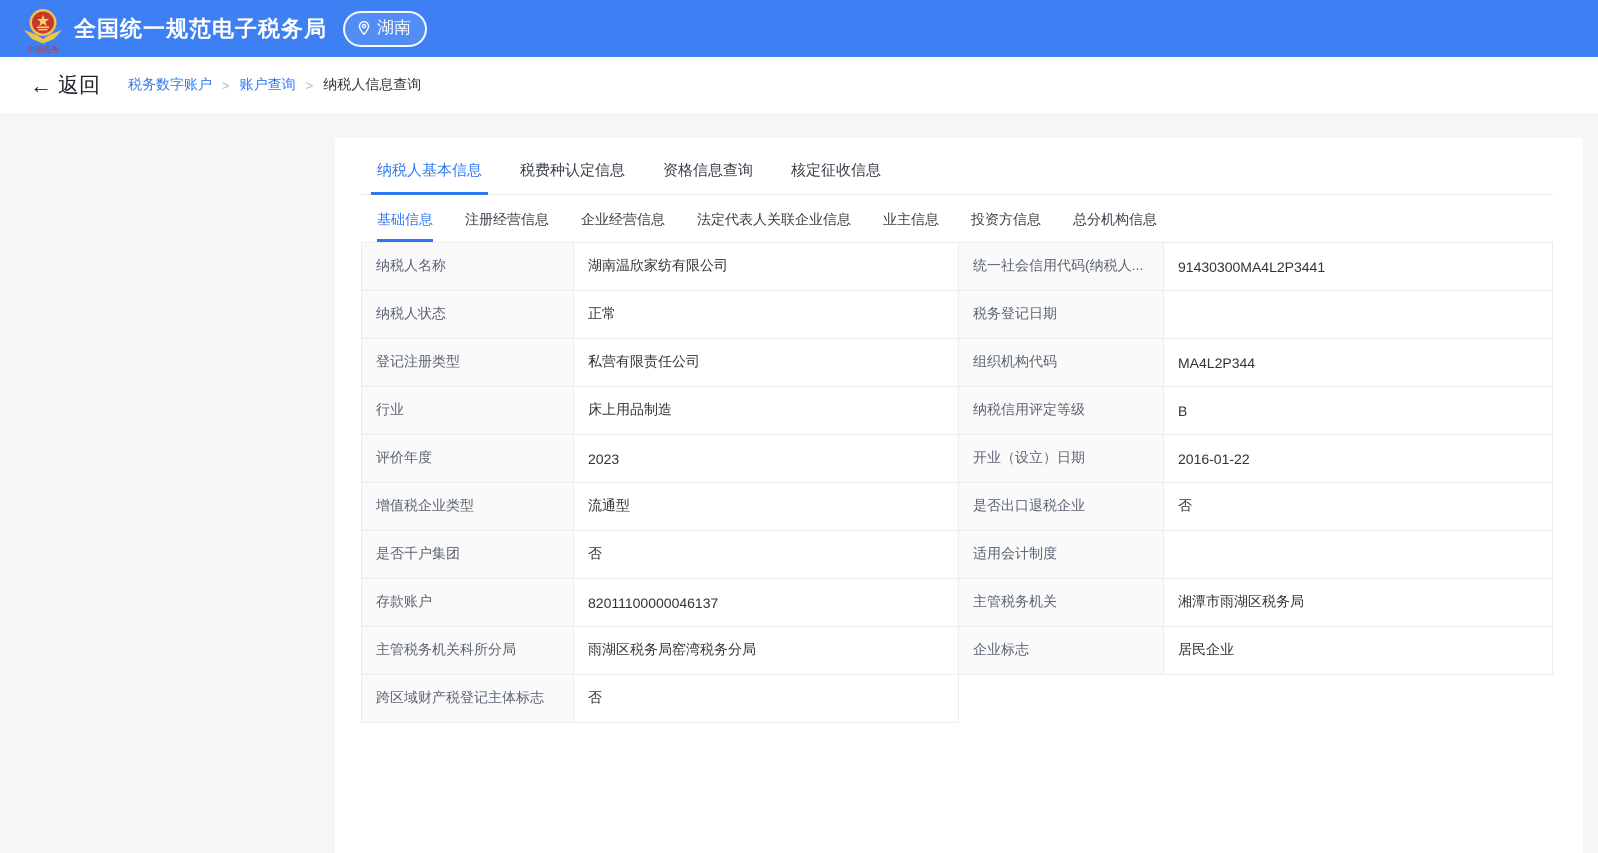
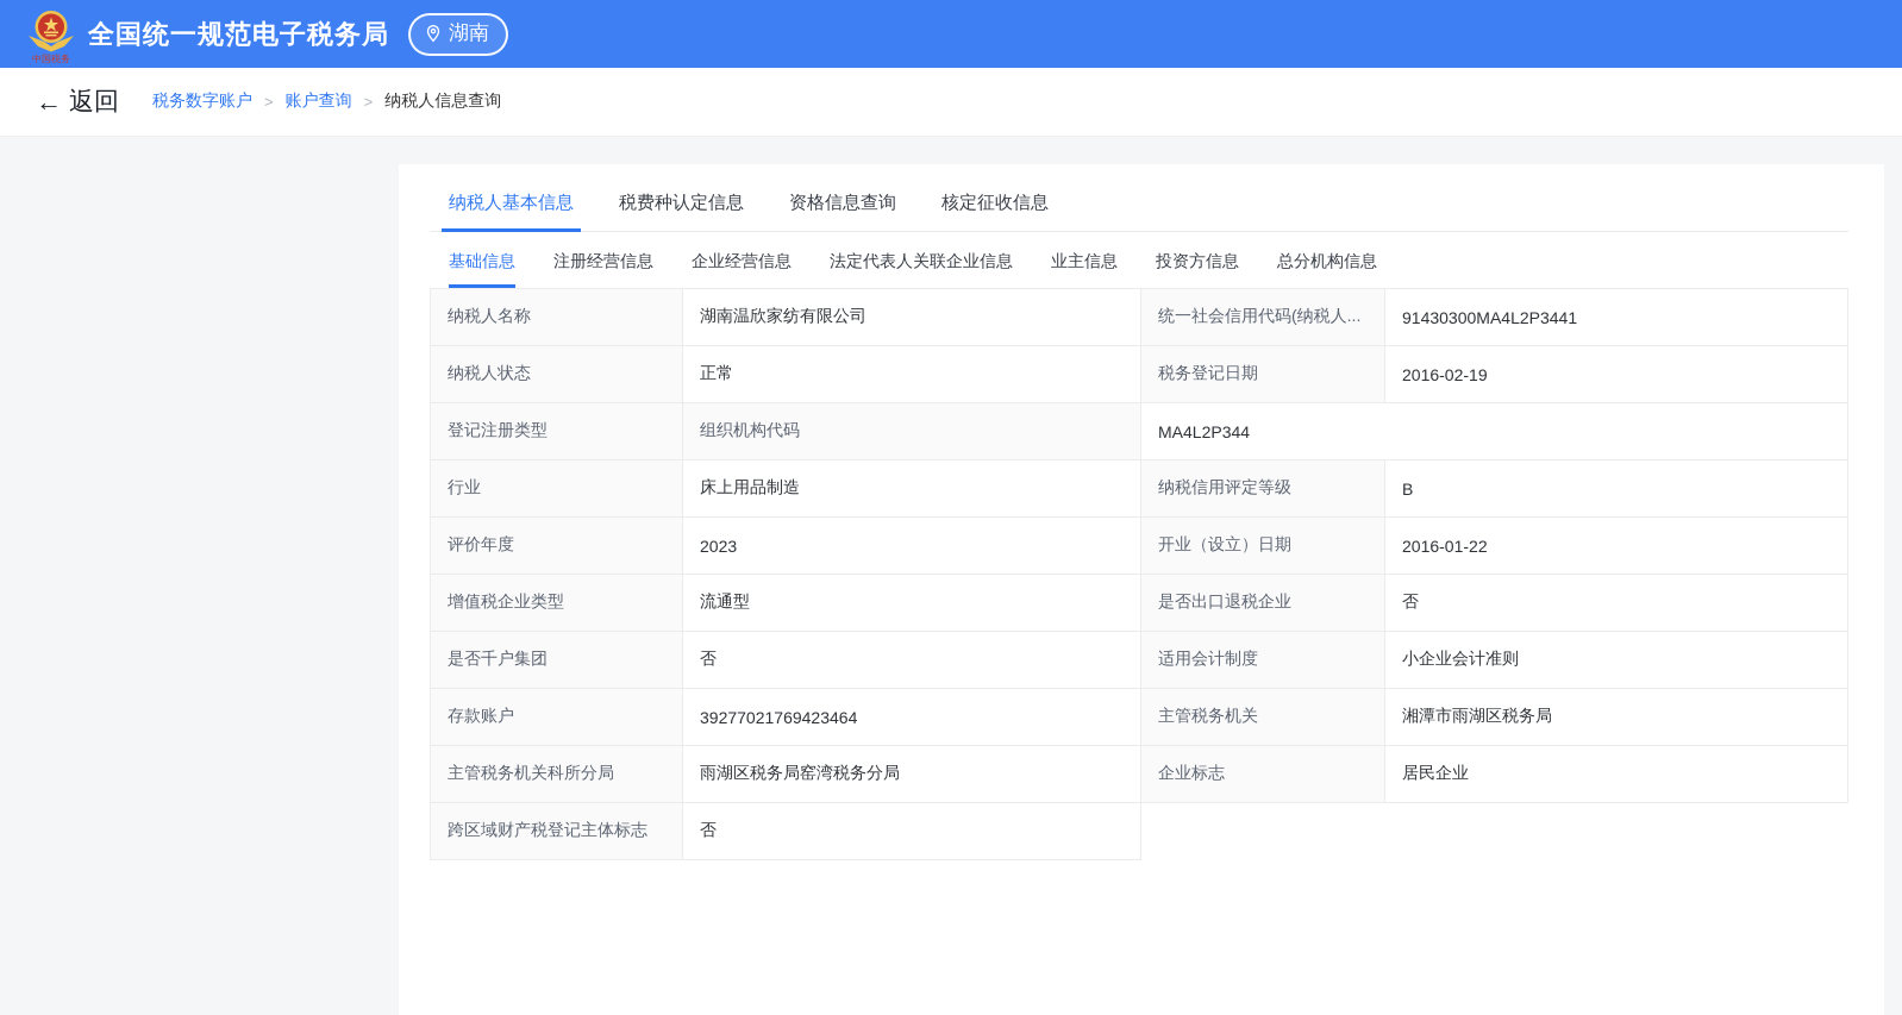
  中国税务
  全国统一规范电子税务局
  湖南
  ←
  返回
  税务数字账户
  >
  账户查询
  >
  纳税人信息查询
  纳税人基本信息
  税费种认定信息
  资格信息查询
  核定征收信息
  基础信息
  注册经营信息
  企业经营信息
  法定代表人关联企业信息
  业主信息
  投资方信息
  总分机构信息
  纳税人名称
  湖南温欣家纺有限公司
  统一社会信用代码(纳税人...
  91430300MA4L2P3441
  纳税人状态
  正常
  税务登记日期
+ 2016-02-19
  登记注册类型
- 私营有限责任公司
  组织机构代码
  MA4L2P344
  行业
  床上用品制造
  纳税信用评定等级
  B
  评价年度
  2023
  开业（设立）日期
  2016-01-22
  增值税企业类型
  流通型
  是否出口退税企业
  否
  是否千户集团
  否
  适用会计制度
+ 小企业会计准则
  存款账户
- 82011100000046137
+ 39277021769423464
  主管税务机关
  湘潭市雨湖区税务局
  主管税务机关科所分局
  雨湖区税务局窑湾税务分局
  企业标志
  居民企业
  跨区域财产税登记主体标志
  否
